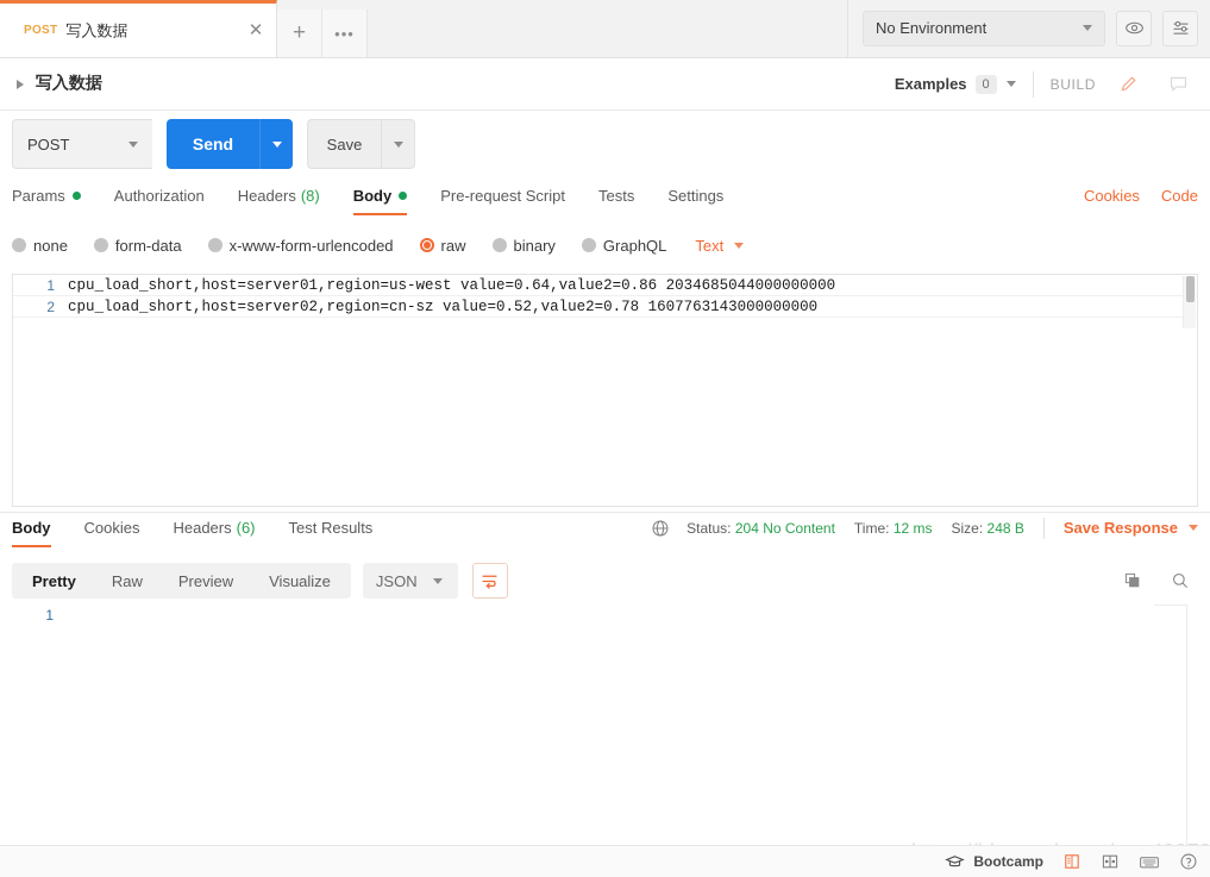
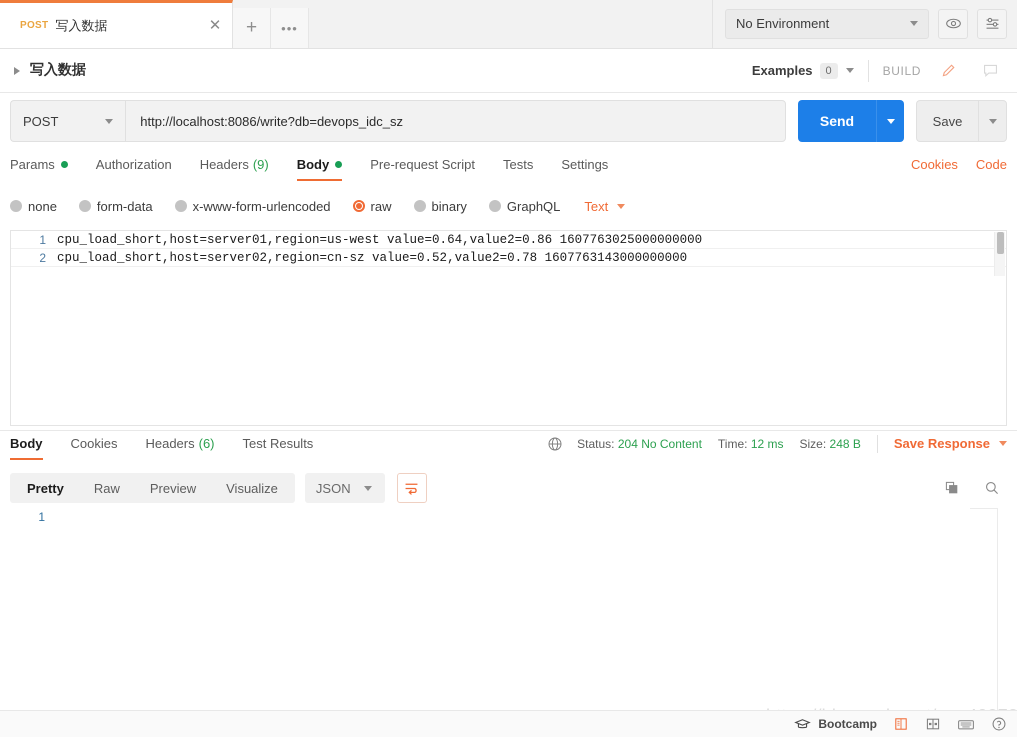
  POST
  写入数据
  ✕
  +
  •••
  No Environment
  写入数据
  Examples
  0
  BUILD
  POST
+ http://localhost:8086/write?db=devops_idc_sz
  Send
  Save
  Params
  Authorization
  Headers
- (8)
+ (9)
  Body
  Pre-request Script
  Tests
  Settings
  Cookies
  Code
  none
  form-data
  x-www-form-urlencoded
  raw
  binary
  GraphQL
  Text
  1
- cpu_load_short,host=server01,region=us-west value=0.64,value2=0.86 2034685044000000000
+ cpu_load_short,host=server01,region=us-west value=0.64,value2=0.86 1607763025000000000
  2
  cpu_load_short,host=server02,region=cn-sz value=0.52,value2=0.78 1607763143000000000
  Body
  Cookies
  Headers
  (6)
  Test Results
  Status: 204 No Content
  Time: 12 ms
  Size: 248 B
  Save Response
  Pretty
  Raw
  Preview
  Visualize
  JSON
  1
  Bootcamp
